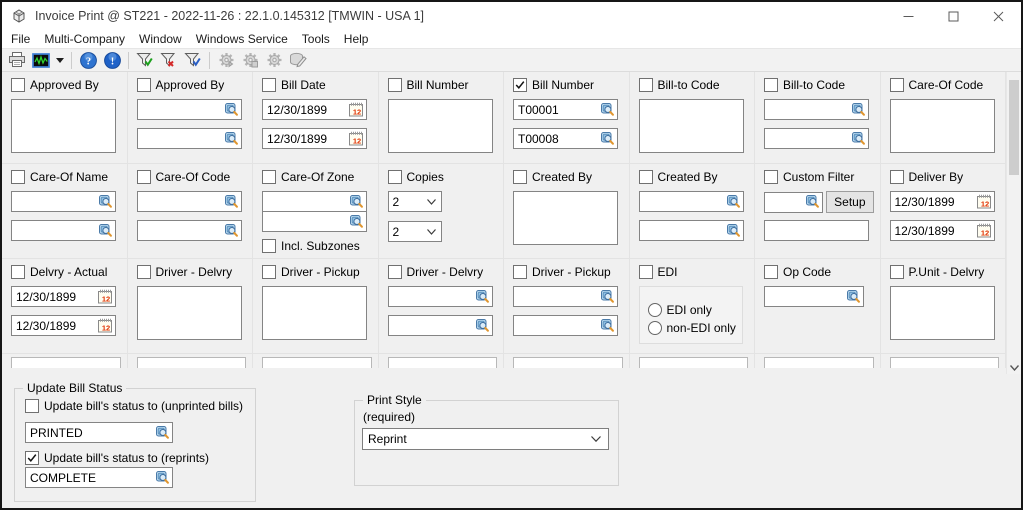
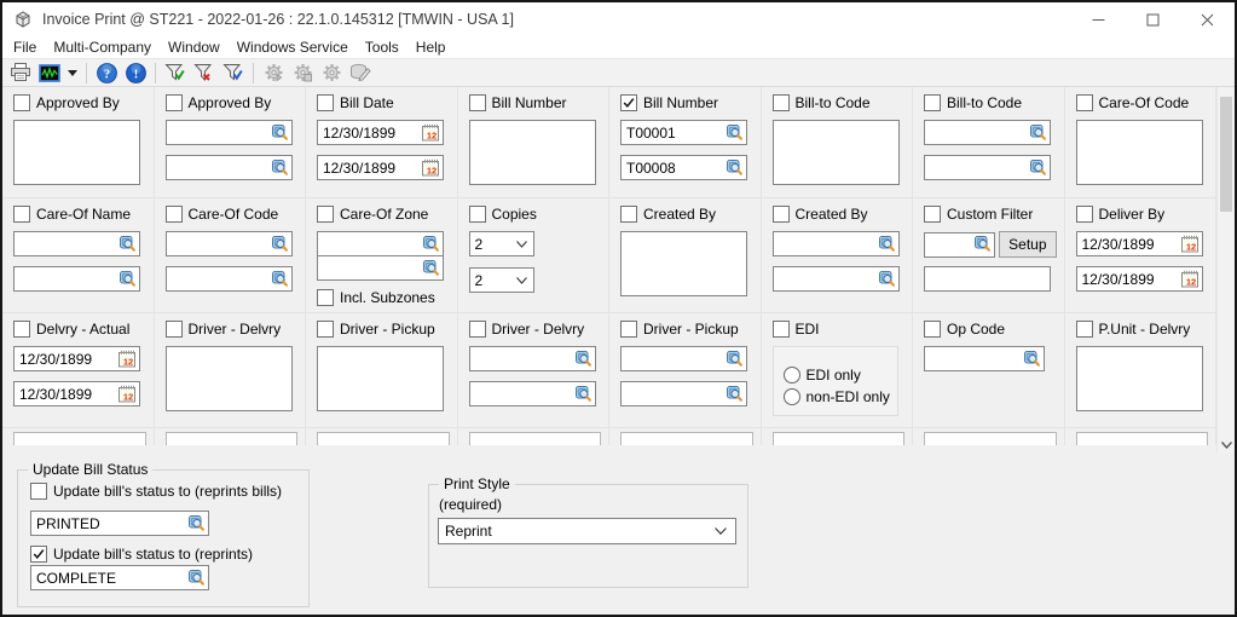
- Invoice Print @ ST221 - 2022-11-26 : 22.1.0.145312 [TMWIN - USA 1]
+ Invoice Print @ ST221 - 2022-01-26 : 22.1.0.145312 [TMWIN - USA 1]
  File
  Multi-Company
  Window
  Windows Service
  Tools
  Help
  ?
  !
  Approved By
  Approved By
  Bill Date
  12/30/1899
  12
  12/30/1899
  12
  Bill Number
  Bill Number
  T00001
  T00008
  Bill-to Code
  Bill-to Code
  Care-Of Code
  Care-Of Name
  Care-Of Code
  Care-Of Zone
  Incl. Subzones
  Copies
  2
  2
  Created By
  Created By
  Custom Filter
  Setup
  Deliver By
  12/30/1899
  12
  12/30/1899
  12
  Delvry - Actual
  12/30/1899
  12
  12/30/1899
  12
  Driver - Delvry
  Driver - Pickup
  Driver - Delvry
  Driver - Pickup
  EDI
  EDI only
  non-EDI only
  Op Code
  P.Unit - Delvry
  Update Bill Status
- Update bill's status to (unprinted bills)
+ Update bill's status to (reprints bills)
  PRINTED
  Update bill's status to (reprints)
  COMPLETE
  Print Style
  (required)
  Reprint
